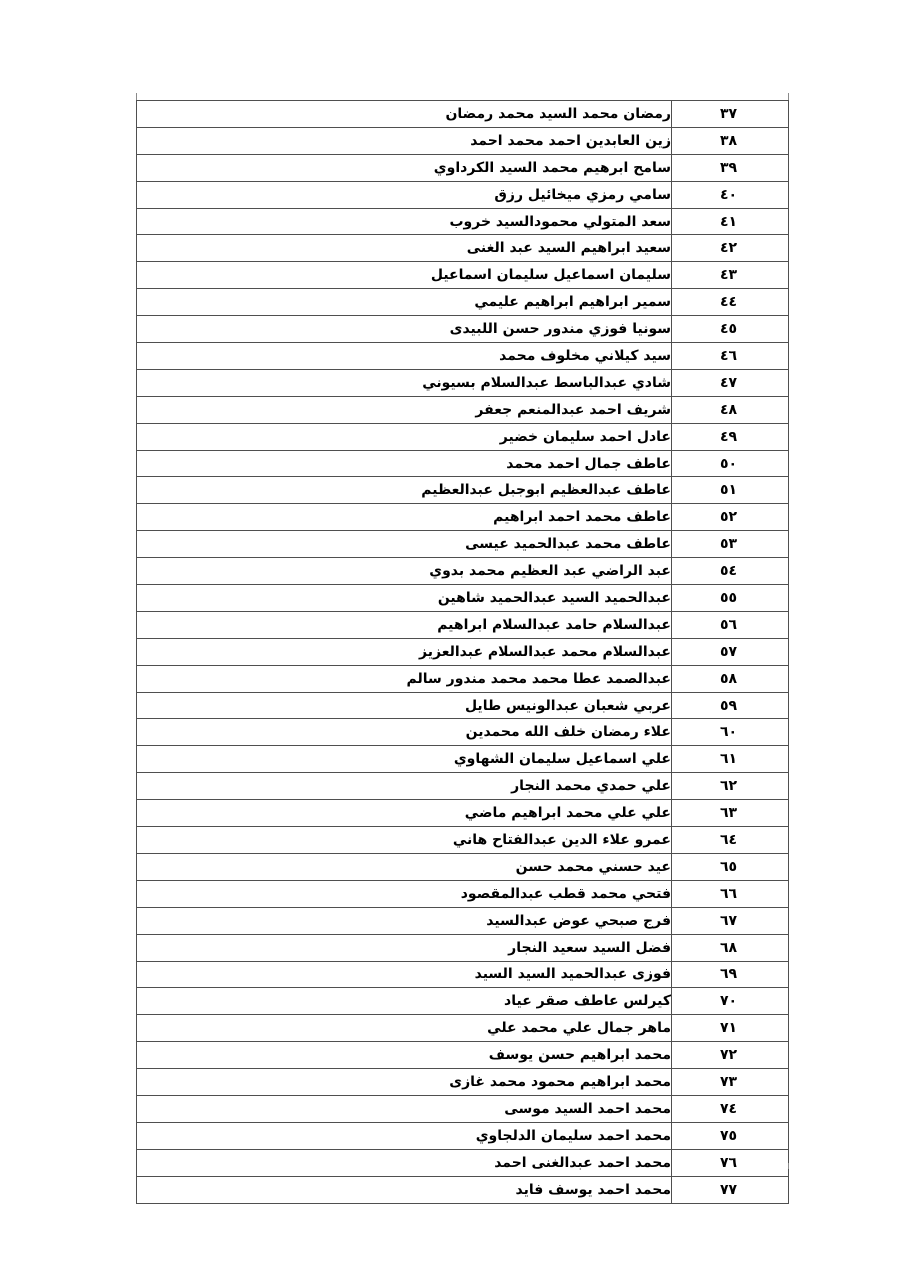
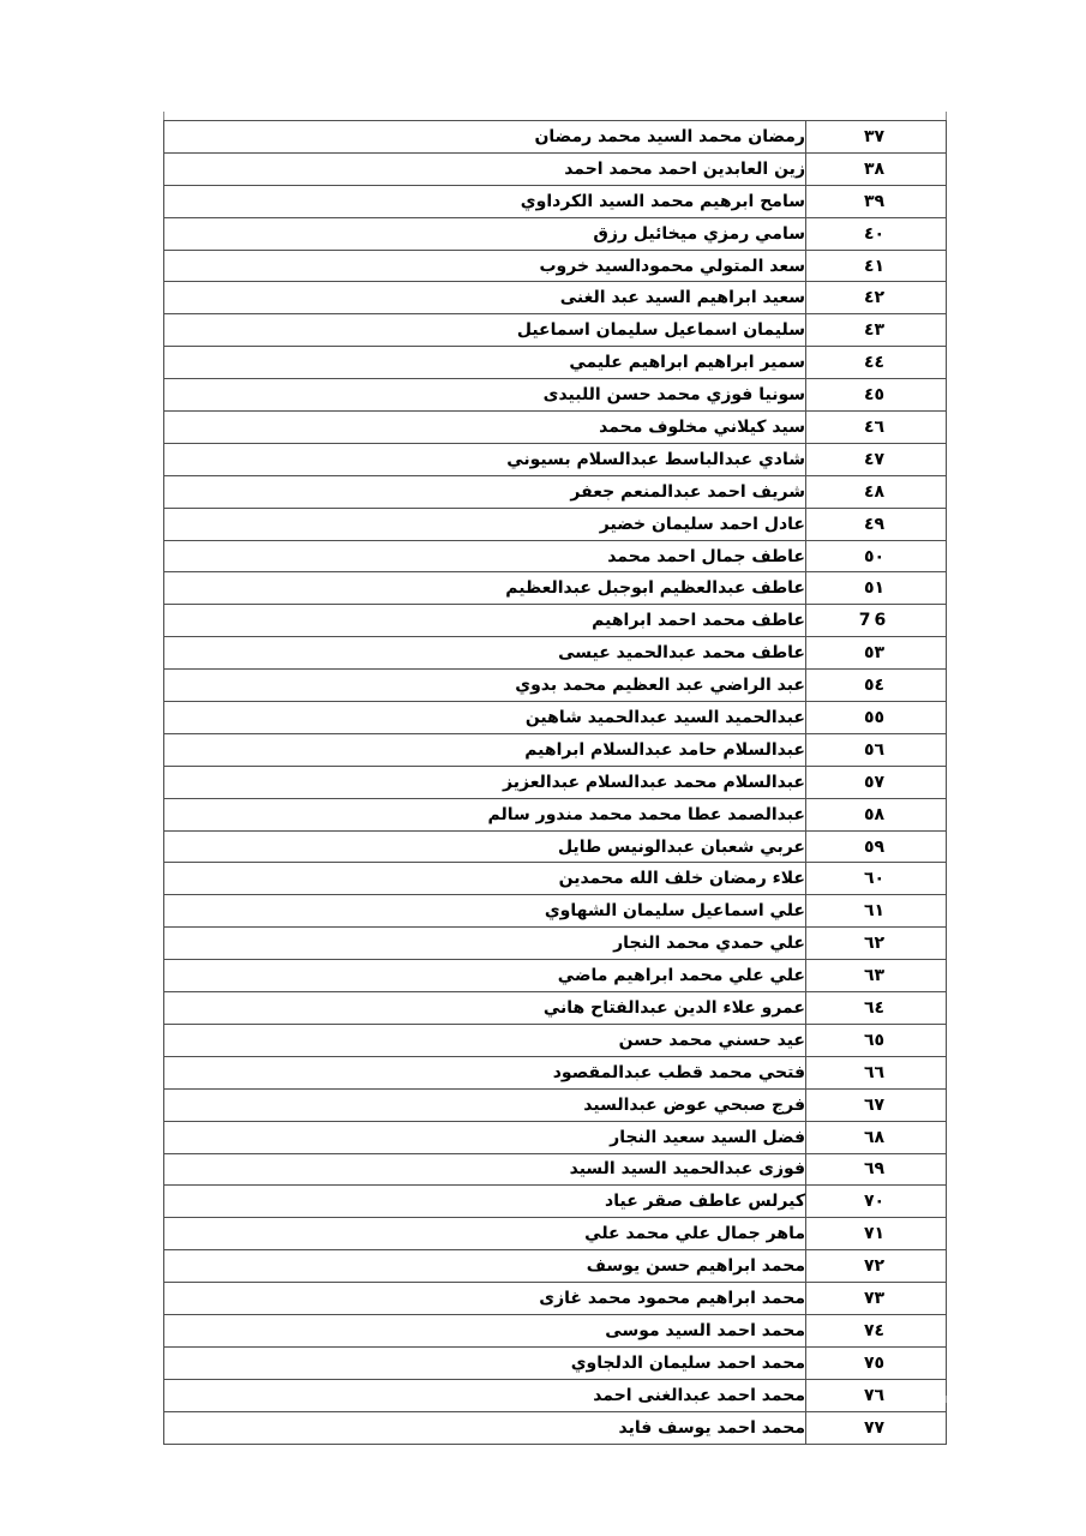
  ٣٧	رمضان محمد السيد محمد رمضان
  ٣٨	زين العابدين احمد محمد احمد
  ٣٩	سامح ابرهيم محمد السيد الكرداوي
  ٤٠	سامي رمزي ميخائيل رزق
  ٤١	سعد المتولي محمودالسيد خروب
  ٤٢	سعيد ابراهيم السيد عبد الغنى
  ٤٣	سليمان اسماعيل سليمان اسماعيل
  ٤٤	سمير ابراهيم ابراهيم عليمي
- ٤٥	سونيا فوزي مندور حسن اللبيدى
+ ٤٥	سونيا فوزي محمد حسن اللبيدى
  ٤٦	سيد كيلاني مخلوف محمد
  ٤٧	شادي عبدالباسط عبدالسلام بسيوني
  ٤٨	شريف احمد عبدالمنعم جعفر
  ٤٩	عادل احمد سليمان خضير
  ٥٠	عاطف جمال احمد محمد
  ٥١	عاطف عبدالعظيم ابوجبل عبدالعظيم
- ٥٢	عاطف محمد احمد ابراهيم
+ 76	عاطف محمد احمد ابراهيم
  ٥٣	عاطف محمد عبدالحميد عيسى
  ٥٤	عبد الراضي عبد العظيم محمد بدوي
  ٥٥	عبدالحميد السيد عبدالحميد شاهين
  ٥٦	عبدالسلام حامد عبدالسلام ابراهيم
  ٥٧	عبدالسلام محمد عبدالسلام عبدالعزيز
  ٥٨	عبدالصمد عطا محمد محمد مندور سالم
  ٥٩	عربي شعبان عبدالونيس طايل
  ٦٠	علاء رمضان خلف الله محمدين
  ٦١	علي اسماعيل سليمان الشهاوي
  ٦٢	علي حمدي محمد النجار
  ٦٣	علي علي محمد ابراهيم ماضي
  ٦٤	عمرو علاء الدين عبدالفتاح هاني
  ٦٥	عيد حسني محمد حسن
  ٦٦	فتحي محمد قطب عبدالمقصود
  ٦٧	فرج صبحي عوض عبدالسيد
  ٦٨	فضل السيد سعيد النجار
  ٦٩	فوزى عبدالحميد السيد السيد
  ٧٠	كيرلس عاطف صقر عياد
  ٧١	ماهر جمال علي محمد علي
  ٧٢	محمد ابراهيم حسن يوسف
  ٧٣	محمد ابراهيم محمود محمد غازى
  ٧٤	محمد احمد السيد موسى
  ٧٥	محمد احمد سليمان الدلجاوي
  ٧٦	محمد احمد عبدالغنى احمد
  ٧٧	محمد احمد يوسف فايد
